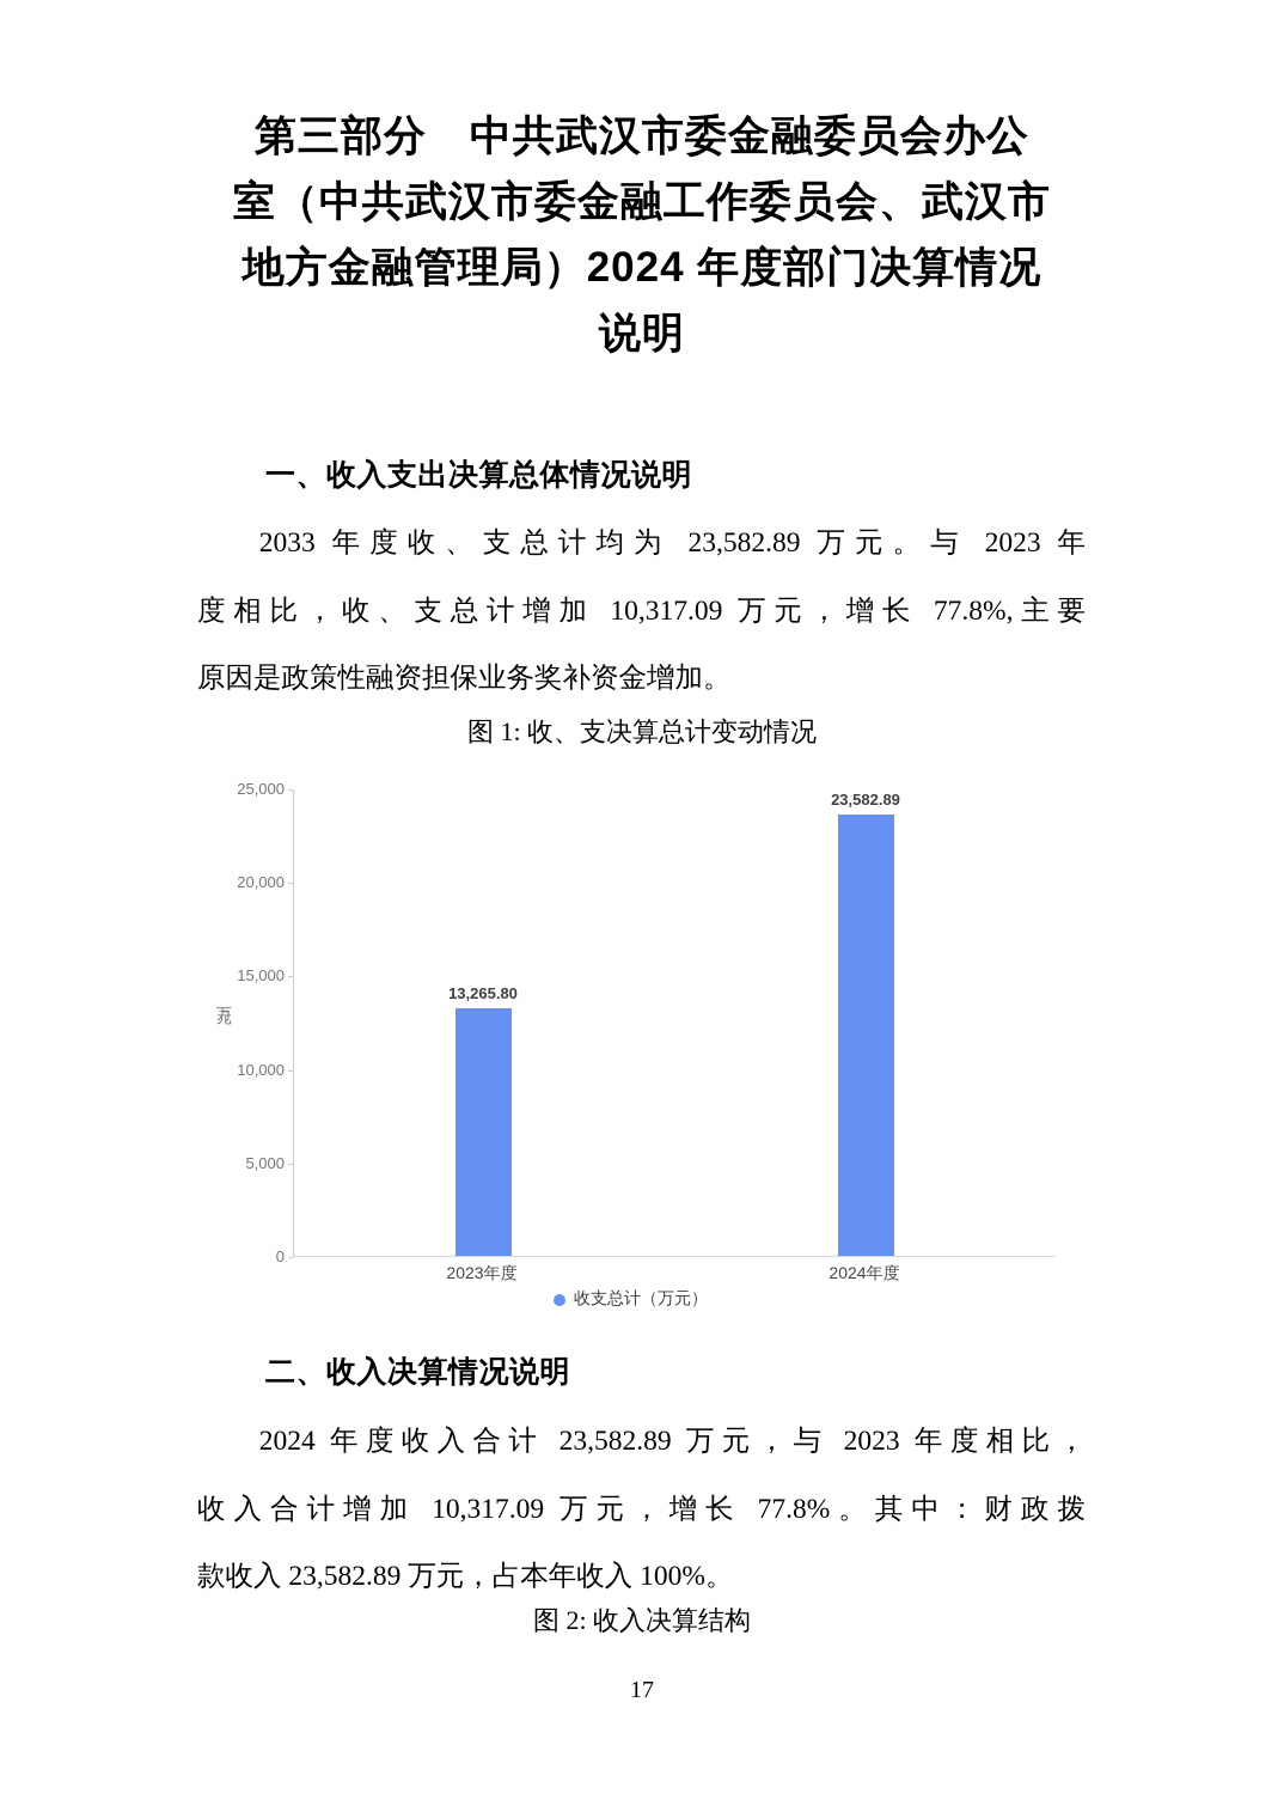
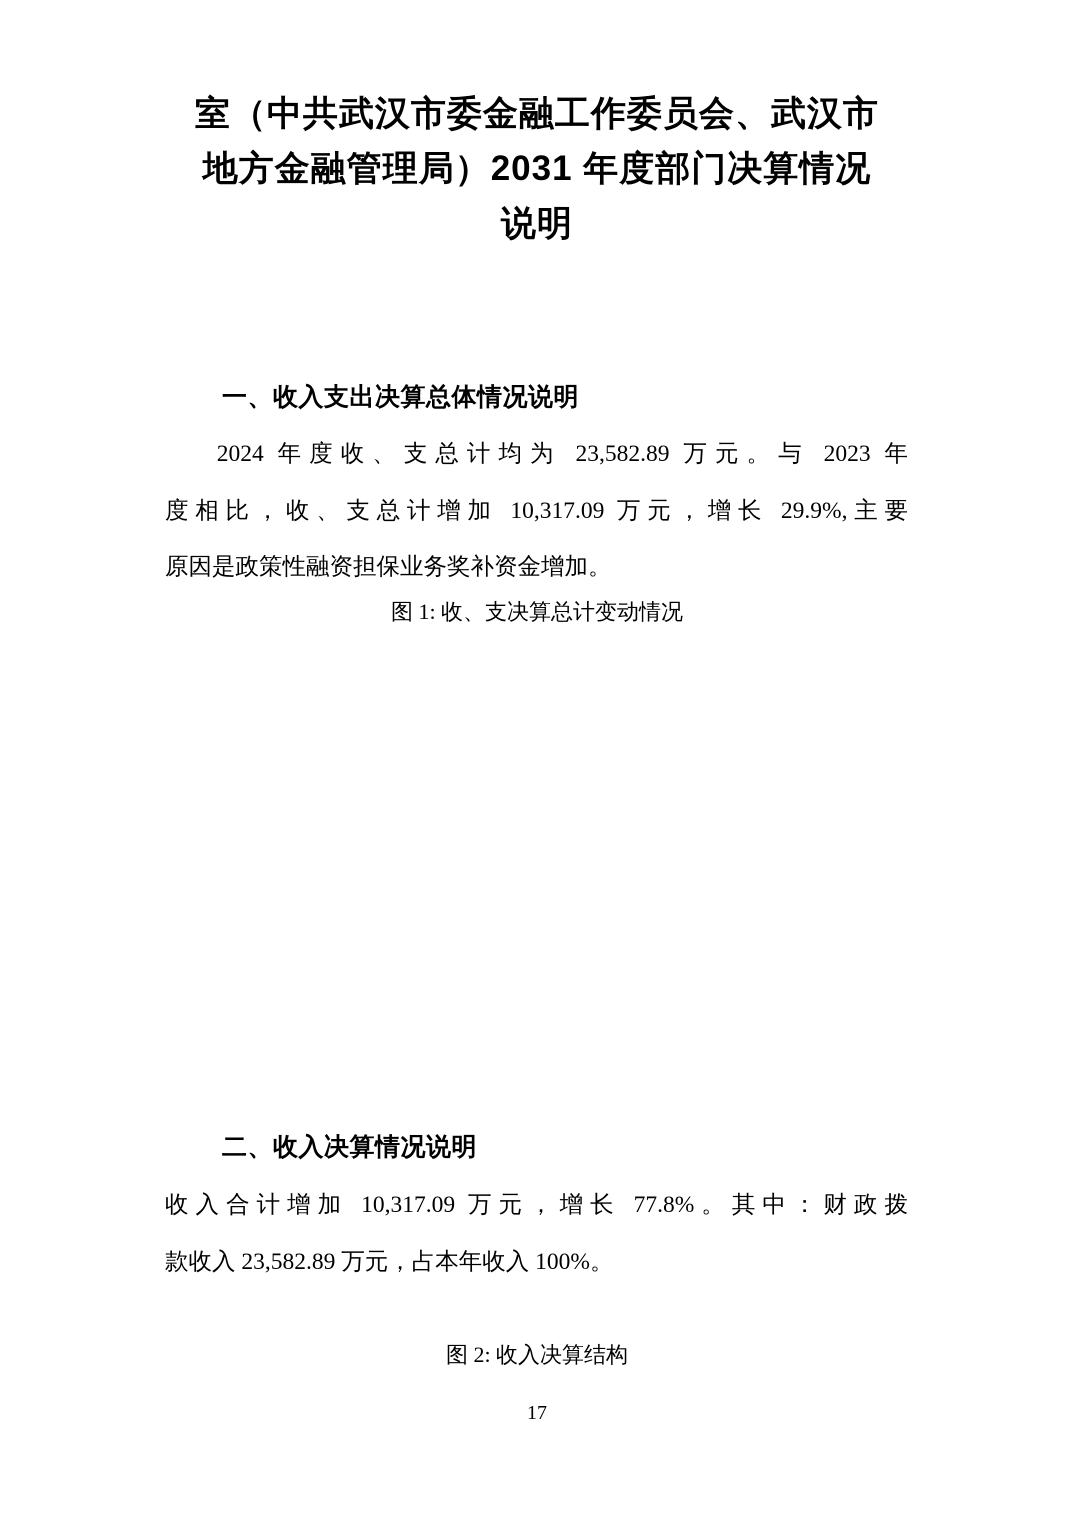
- 第三部分 中共武汉市委金融委员会办公
  室（中共武汉市委金融工作委员会、武汉市
- 地方金融管理局）2024 年度部门决算情况
+ 地方金融管理局）2031 年度部门决算情况
  说明
  一、收入支出决算总体情况说明
- 2033 年度收、支总计均为 23,582.89 万元。与 2023 年
+ 2024 年度收、支总计均为 23,582.89 万元。与 2023 年
- 度相比，收、支总计增加 10,317.09 万元，增长 77.8%,主要
+ 度相比，收、支总计增加 10,317.09 万元，增长 29.9%,主要
  原因是政策性融资担保业务奖补资金增加。
  图 1: 收、支决算总计变动情况
- 25,000
- 20,000
- 15,000
- 10,000
- 5,000
- 0
- 13,265.80
- 23,582.89
- 2023年度
- 2024年度
- 收支总计（万元）
  二、收入决算情况说明
- 2024 年度收入合计 23,582.89 万元，与 2023 年度相比，
  收入合计增加 10,317.09 万元，增长 77.8%。其中：财政拨
  款收入 23,582.89 万元，占本年收入 100%。
  图 2: 收入决算结构
  17
